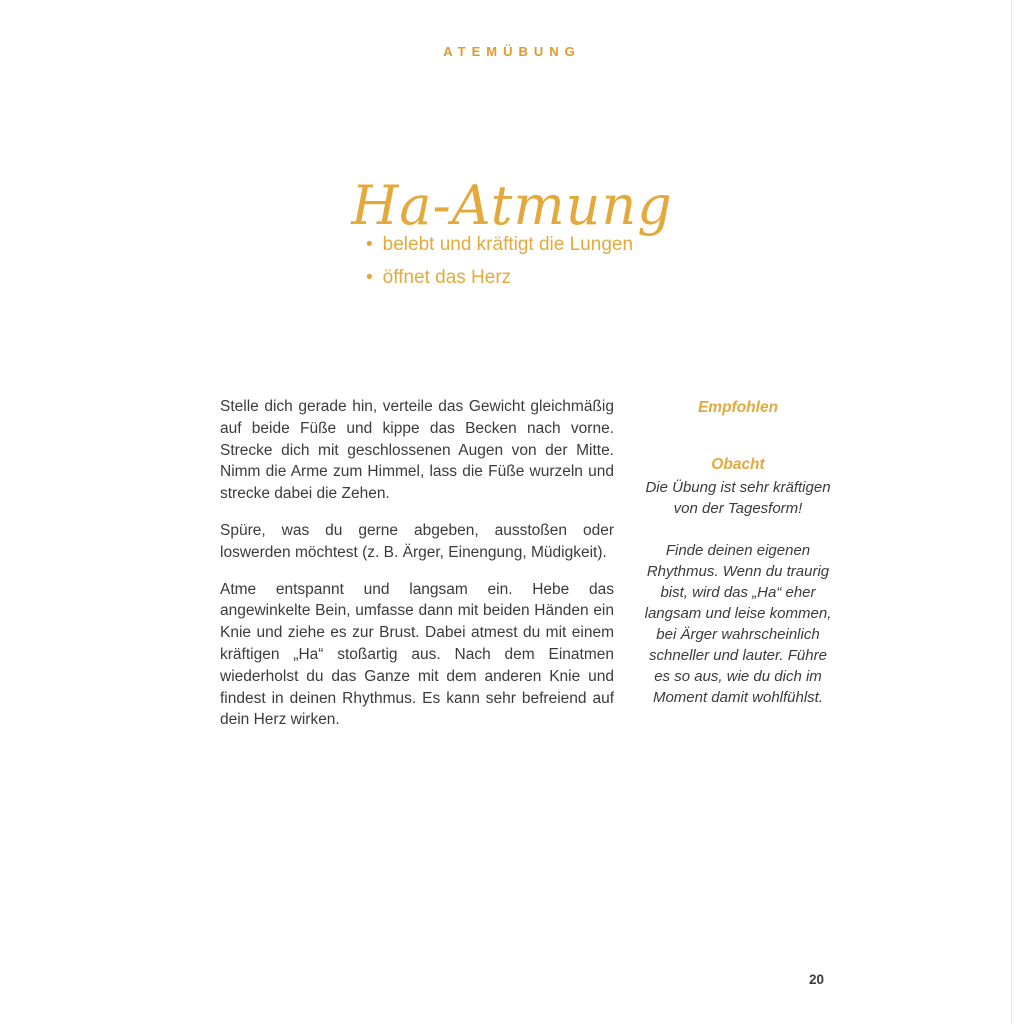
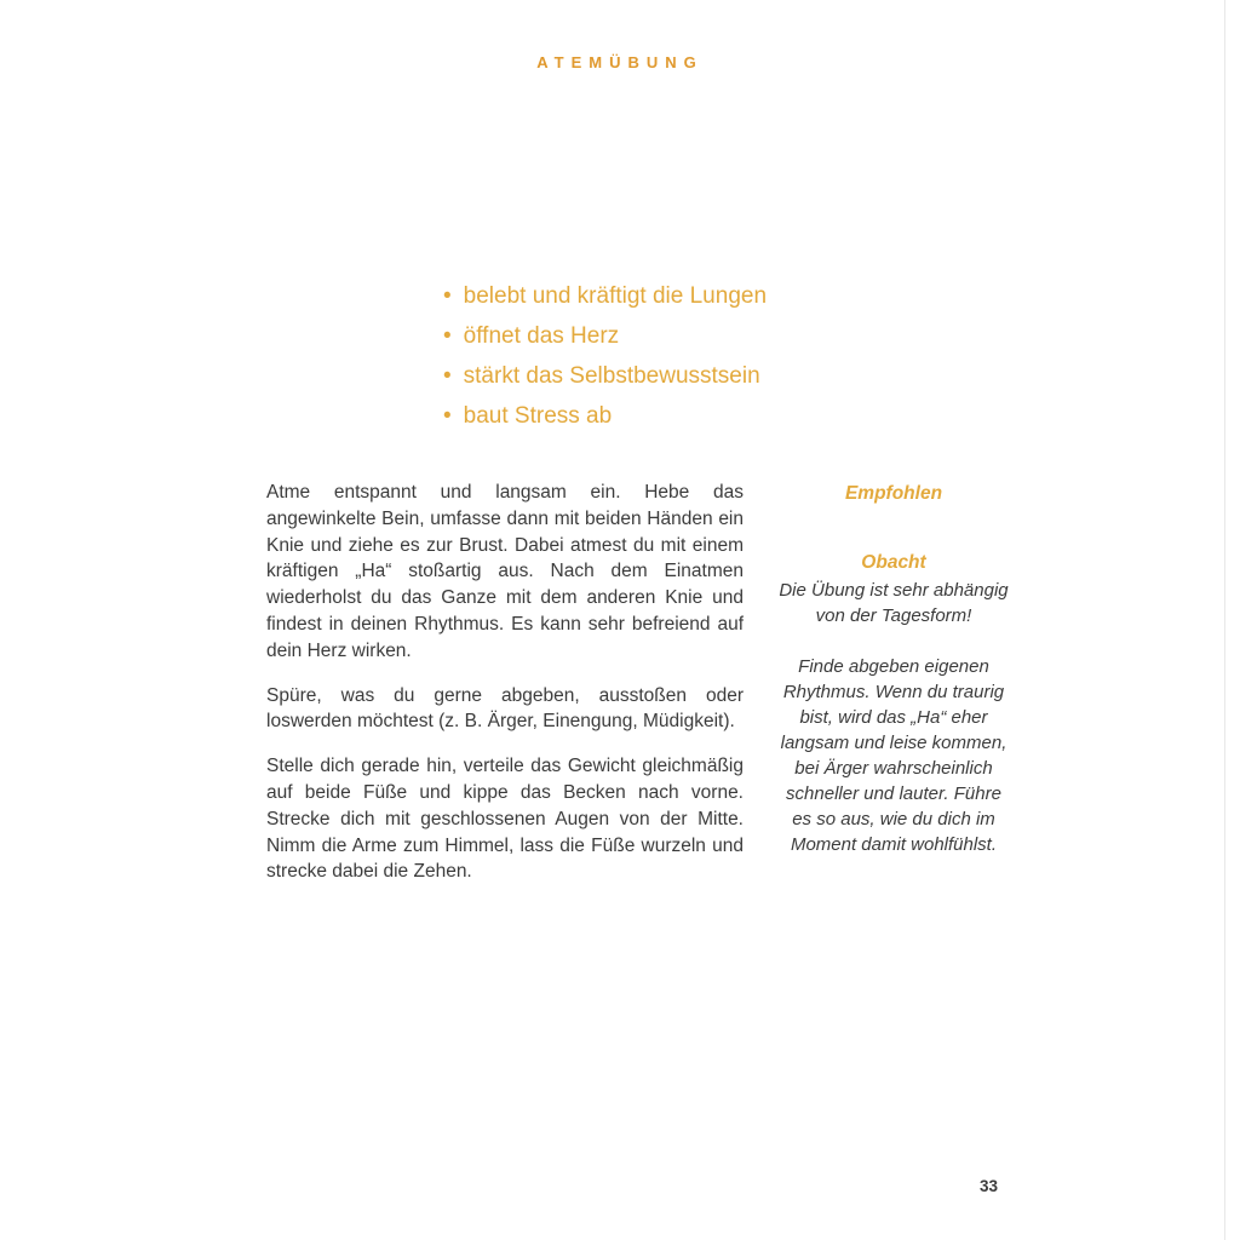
  ATEMÜBUNG
- Ha-Atmung
  • belebt und kräftigt die Lungen
  • öffnet das Herz
+ • stärkt das Selbstbewusstsein
+ • baut Stress ab
- Stelle dich gerade hin, verteile das Gewicht gleichmäßig auf beide Füße und kippe das Becken nach vorne. Strecke dich mit geschlossenen Augen von der Mitte. Nimm die Arme zum Himmel, lass die Füße wurzeln und strecke dabei die Zehen.
+ Atme entspannt und langsam ein. Hebe das angewinkelte Bein, umfasse dann mit beiden Händen ein Knie und ziehe es zur Brust. Dabei atmest du mit einem kräftigen „Ha“ stoßartig aus. Nach dem Einatmen wiederholst du das Ganze mit dem anderen Knie und findest in deinen Rhythmus. Es kann sehr befreiend auf dein Herz wirken.
  Spüre, was du gerne abgeben, ausstoßen oder loswerden möchtest (z. B. Ärger, Einengung, Müdigkeit).
- Atme entspannt und langsam ein. Hebe das angewinkelte Bein, umfasse dann mit beiden Händen ein Knie und ziehe es zur Brust. Dabei atmest du mit einem kräftigen „Ha“ stoßartig aus. Nach dem Einatmen wiederholst du das Ganze mit dem anderen Knie und findest in deinen Rhythmus. Es kann sehr befreiend auf dein Herz wirken.
+ Stelle dich gerade hin, verteile das Gewicht gleichmäßig auf beide Füße und kippe das Becken nach vorne. Strecke dich mit geschlossenen Augen von der Mitte. Nimm die Arme zum Himmel, lass die Füße wurzeln und strecke dabei die Zehen.
  Empfohlen
  Obacht
- Die Übung ist sehr kräftigen von der Tagesform!
+ Die Übung ist sehr abhängig von der Tagesform!
- Finde deinen eigenen Rhythmus. Wenn du traurig bist, wird das „Ha“ eher langsam und leise kommen, bei Ärger wahrscheinlich schneller und lauter. Führe es so aus, wie du dich im Moment damit wohlfühlst.
+ Finde abgeben eigenen Rhythmus. Wenn du traurig bist, wird das „Ha“ eher langsam und leise kommen, bei Ärger wahrscheinlich schneller und lauter. Führe es so aus, wie du dich im Moment damit wohlfühlst.
- 20
+ 33
